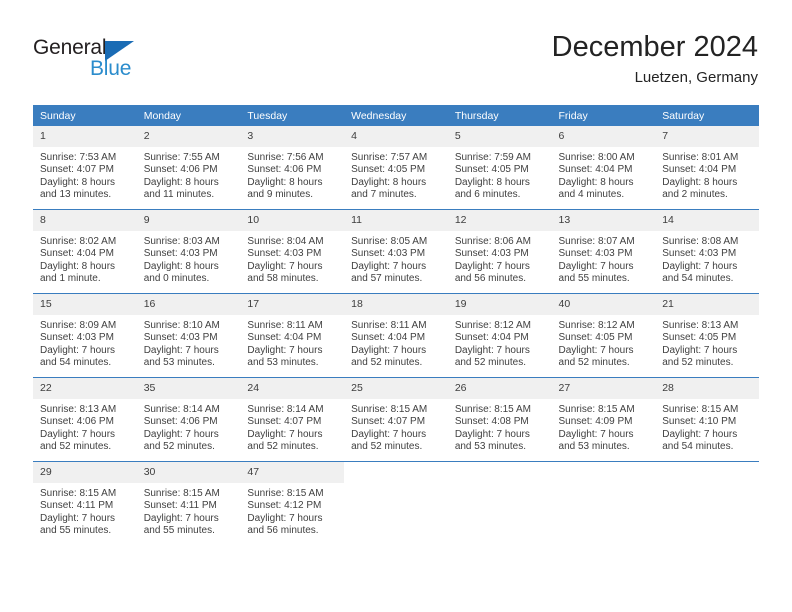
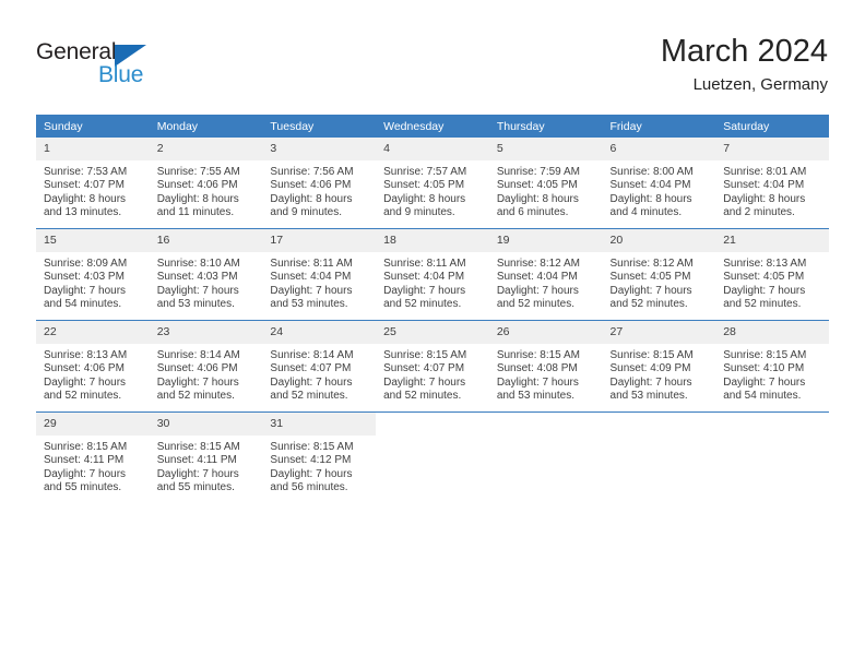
  General
  Blue
- December 2024
+ March 2024
  Luetzen, Germany
  Sunday	Monday	Tuesday	Wednesday	Thursday	Friday	Saturday
- 1 Sunrise: 7:53 AM Sunset: 4:07 PM Daylight: 8 hours and 13 minutes.	2 Sunrise: 7:55 AM Sunset: 4:06 PM Daylight: 8 hours and 11 minutes.	3 Sunrise: 7:56 AM Sunset: 4:06 PM Daylight: 8 hours and 9 minutes.	4 Sunrise: 7:57 AM Sunset: 4:05 PM Daylight: 8 hours and 7 minutes.	5 Sunrise: 7:59 AM Sunset: 4:05 PM Daylight: 8 hours and 6 minutes.	6 Sunrise: 8:00 AM Sunset: 4:04 PM Daylight: 8 hours and 4 minutes.	7 Sunrise: 8:01 AM Sunset: 4:04 PM Daylight: 8 hours and 2 minutes.
+ 1 Sunrise: 7:53 AM Sunset: 4:07 PM Daylight: 8 hours and 13 minutes.	2 Sunrise: 7:55 AM Sunset: 4:06 PM Daylight: 8 hours and 11 minutes.	3 Sunrise: 7:56 AM Sunset: 4:06 PM Daylight: 8 hours and 9 minutes.	4 Sunrise: 7:57 AM Sunset: 4:05 PM Daylight: 8 hours and 9 minutes.	5 Sunrise: 7:59 AM Sunset: 4:05 PM Daylight: 8 hours and 6 minutes.	6 Sunrise: 8:00 AM Sunset: 4:04 PM Daylight: 8 hours and 4 minutes.	7 Sunrise: 8:01 AM Sunset: 4:04 PM Daylight: 8 hours and 2 minutes.
- 8 Sunrise: 8:02 AM Sunset: 4:04 PM Daylight: 8 hours and 1 minute.	9 Sunrise: 8:03 AM Sunset: 4:03 PM Daylight: 8 hours and 0 minutes.	10 Sunrise: 8:04 AM Sunset: 4:03 PM Daylight: 7 hours and 58 minutes.	11 Sunrise: 8:05 AM Sunset: 4:03 PM Daylight: 7 hours and 57 minutes.	12 Sunrise: 8:06 AM Sunset: 4:03 PM Daylight: 7 hours and 56 minutes.	13 Sunrise: 8:07 AM Sunset: 4:03 PM Daylight: 7 hours and 55 minutes.	14 Sunrise: 8:08 AM Sunset: 4:03 PM Daylight: 7 hours and 54 minutes.
- 15 Sunrise: 8:09 AM Sunset: 4:03 PM Daylight: 7 hours and 54 minutes.	16 Sunrise: 8:10 AM Sunset: 4:03 PM Daylight: 7 hours and 53 minutes.	17 Sunrise: 8:11 AM Sunset: 4:04 PM Daylight: 7 hours and 53 minutes.	18 Sunrise: 8:11 AM Sunset: 4:04 PM Daylight: 7 hours and 52 minutes.	19 Sunrise: 8:12 AM Sunset: 4:04 PM Daylight: 7 hours and 52 minutes.	40 Sunrise: 8:12 AM Sunset: 4:05 PM Daylight: 7 hours and 52 minutes.	21 Sunrise: 8:13 AM Sunset: 4:05 PM Daylight: 7 hours and 52 minutes.
+ 15 Sunrise: 8:09 AM Sunset: 4:03 PM Daylight: 7 hours and 54 minutes.	16 Sunrise: 8:10 AM Sunset: 4:03 PM Daylight: 7 hours and 53 minutes.	17 Sunrise: 8:11 AM Sunset: 4:04 PM Daylight: 7 hours and 53 minutes.	18 Sunrise: 8:11 AM Sunset: 4:04 PM Daylight: 7 hours and 52 minutes.	19 Sunrise: 8:12 AM Sunset: 4:04 PM Daylight: 7 hours and 52 minutes.	20 Sunrise: 8:12 AM Sunset: 4:05 PM Daylight: 7 hours and 52 minutes.	21 Sunrise: 8:13 AM Sunset: 4:05 PM Daylight: 7 hours and 52 minutes.
- 22 Sunrise: 8:13 AM Sunset: 4:06 PM Daylight: 7 hours and 52 minutes.	35 Sunrise: 8:14 AM Sunset: 4:06 PM Daylight: 7 hours and 52 minutes.	24 Sunrise: 8:14 AM Sunset: 4:07 PM Daylight: 7 hours and 52 minutes.	25 Sunrise: 8:15 AM Sunset: 4:07 PM Daylight: 7 hours and 52 minutes.	26 Sunrise: 8:15 AM Sunset: 4:08 PM Daylight: 7 hours and 53 minutes.	27 Sunrise: 8:15 AM Sunset: 4:09 PM Daylight: 7 hours and 53 minutes.	28 Sunrise: 8:15 AM Sunset: 4:10 PM Daylight: 7 hours and 54 minutes.
+ 22 Sunrise: 8:13 AM Sunset: 4:06 PM Daylight: 7 hours and 52 minutes.	23 Sunrise: 8:14 AM Sunset: 4:06 PM Daylight: 7 hours and 52 minutes.	24 Sunrise: 8:14 AM Sunset: 4:07 PM Daylight: 7 hours and 52 minutes.	25 Sunrise: 8:15 AM Sunset: 4:07 PM Daylight: 7 hours and 52 minutes.	26 Sunrise: 8:15 AM Sunset: 4:08 PM Daylight: 7 hours and 53 minutes.	27 Sunrise: 8:15 AM Sunset: 4:09 PM Daylight: 7 hours and 53 minutes.	28 Sunrise: 8:15 AM Sunset: 4:10 PM Daylight: 7 hours and 54 minutes.
- 29 Sunrise: 8:15 AM Sunset: 4:11 PM Daylight: 7 hours and 55 minutes.	30 Sunrise: 8:15 AM Sunset: 4:11 PM Daylight: 7 hours and 55 minutes.	47 Sunrise: 8:15 AM Sunset: 4:12 PM Daylight: 7 hours and 56 minutes.
+ 29 Sunrise: 8:15 AM Sunset: 4:11 PM Daylight: 7 hours and 55 minutes.	30 Sunrise: 8:15 AM Sunset: 4:11 PM Daylight: 7 hours and 55 minutes.	31 Sunrise: 8:15 AM Sunset: 4:12 PM Daylight: 7 hours and 56 minutes.
